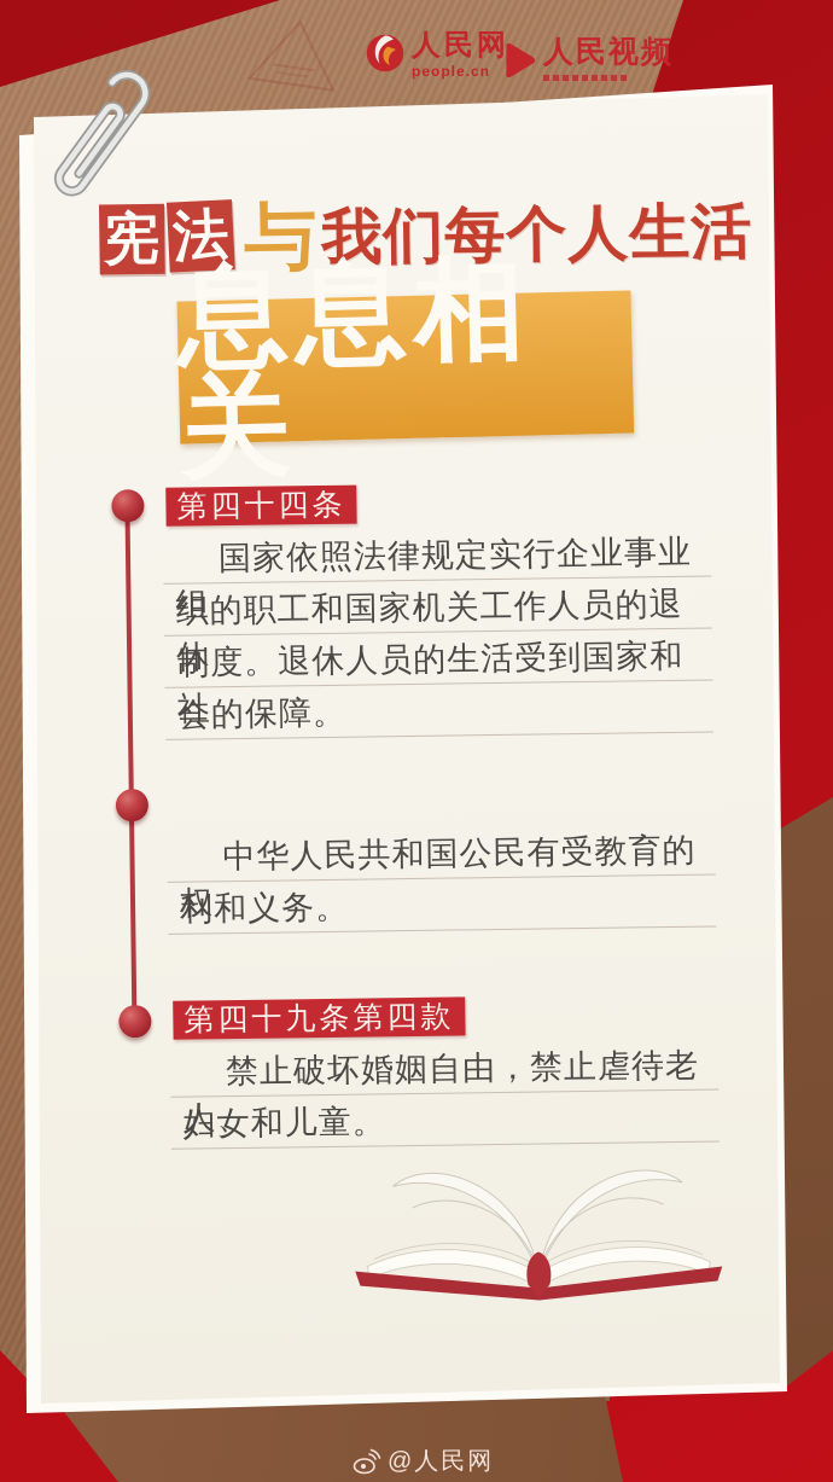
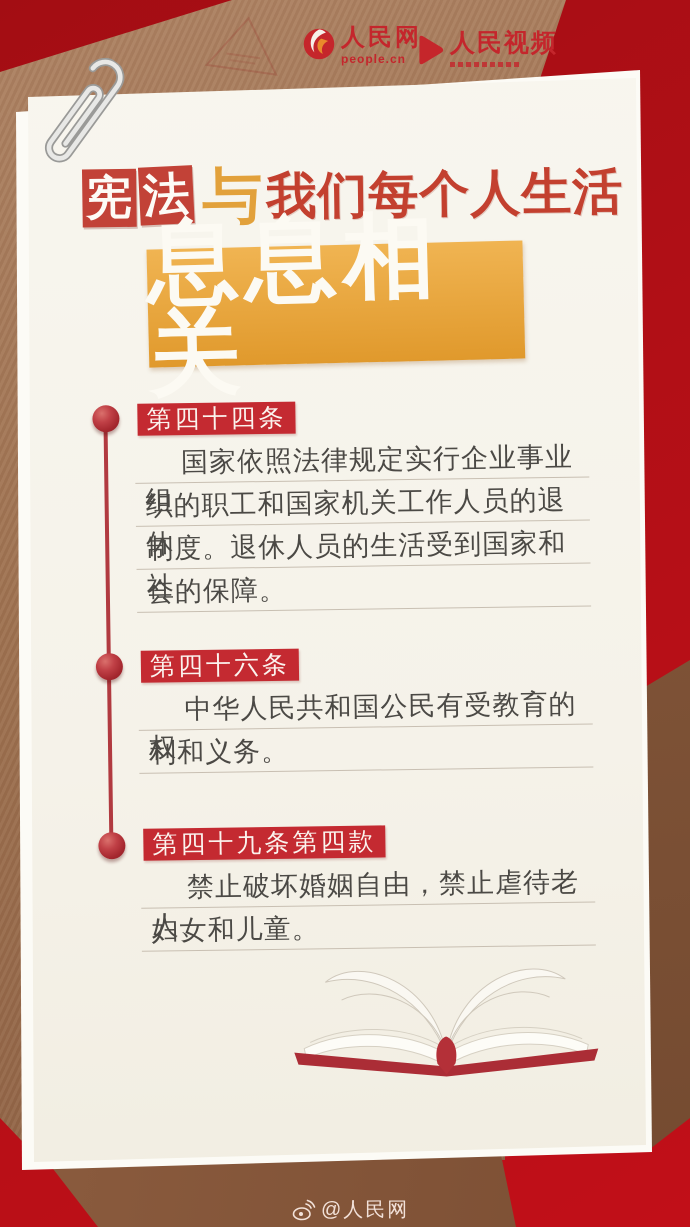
  人民网
  people.cn
  人民视频
  宪
  与
  我们每个人生活
  息息相关
  第四十四条
  国家依照法律规定实行企业事业
  织的职工和国家机关工作人员的退
  制度。退休人员的生活受到国家和
  会的保障。
+ 第四十六条
  中华人民共和国公民有受教育的
  利和义务。
  第四十九条第四款
  禁止破坏婚姻自由，禁止虐待老
  妇女和儿童。
  @人民网
